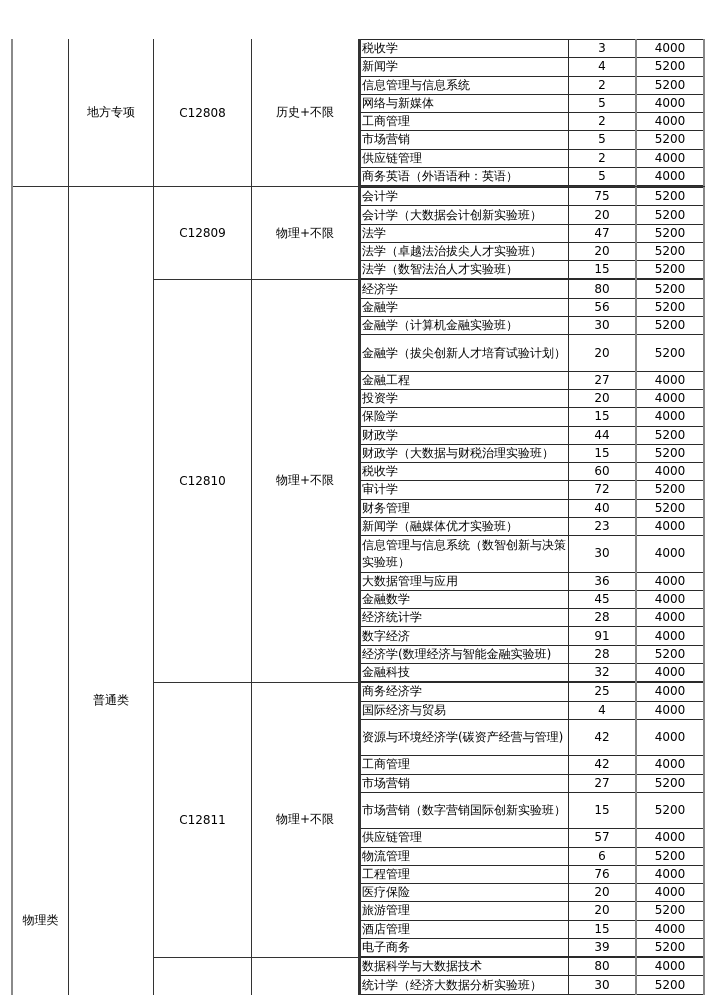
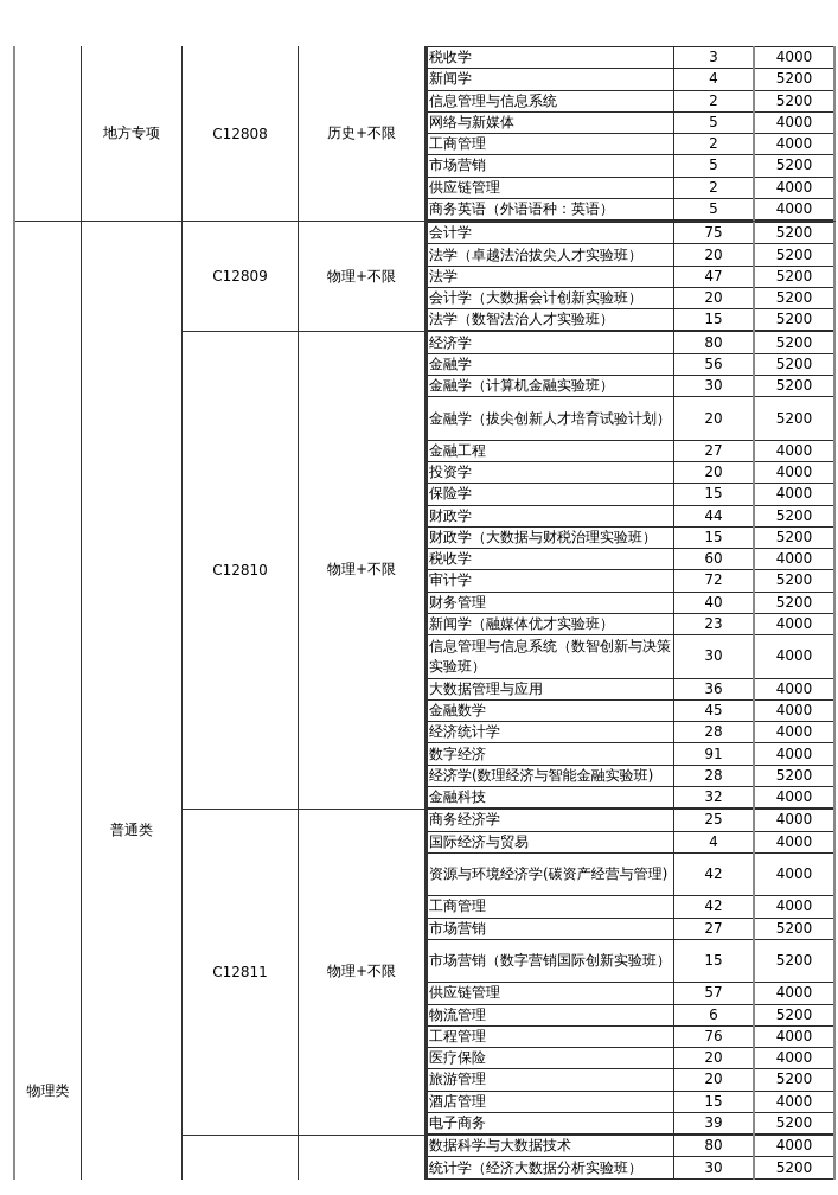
  	地方专项	C12808	历史+不限
  税收学	3	4000
  新闻学	4	5200
  信息管理与信息系统	2	5200
  网络与新媒体	5	4000
  工商管理	2	4000
  市场营销	5	5200
  供应链管理	2	4000
  商务英语（外语语种：英语）	5	4000
  物理类	普通类	C12809	物理+不限
  会计学	75	5200
- 会计学（大数据会计创新实验班）	20	5200
+ 法学（卓越法治拔尖人才实验班）	20	5200
  法学	47	5200
- 法学（卓越法治拔尖人才实验班）	20	5200
+ 会计学（大数据会计创新实验班）	20	5200
  法学（数智法治人才实验班）	15	5200
  C12810	物理+不限
  经济学	80	5200
  金融学	56	5200
  金融学（计算机金融实验班）	30	5200
  金融学（拔尖创新人才培育试验计划）	20	5200
  金融工程	27	4000
  投资学	20	4000
  保险学	15	4000
  财政学	44	5200
  财政学（大数据与财税治理实验班）	15	5200
  税收学	60	4000
  审计学	72	5200
  财务管理	40	5200
  新闻学（融媒体优才实验班）	23	4000
  信息管理与信息系统（数智创新与决策实验班）	30	4000
  大数据管理与应用	36	4000
  金融数学	45	4000
  经济统计学	28	4000
  数字经济	91	4000
  经济学(数理经济与智能金融实验班)	28	5200
  金融科技	32	4000
  C12811	物理+不限
  商务经济学	25	4000
  国际经济与贸易	4	4000
  资源与环境经济学(碳资产经营与管理)	42	4000
  工商管理	42	4000
  市场营销	27	5200
  市场营销（数字营销国际创新实验班）	15	5200
  供应链管理	57	4000
  物流管理	6	5200
  工程管理	76	4000
  医疗保险	20	4000
  旅游管理	20	5200
  酒店管理	15	4000
  电子商务	39	5200
  数据科学与大数据技术	80	4000
  统计学（经济大数据分析实验班）	30	5200
